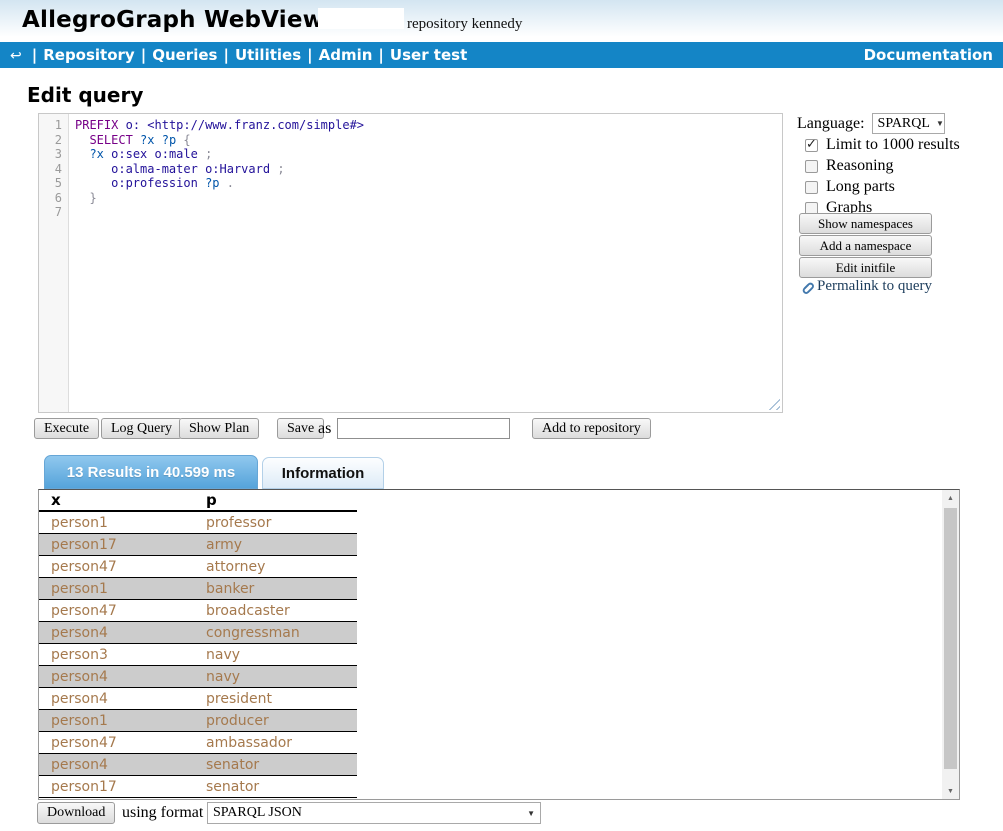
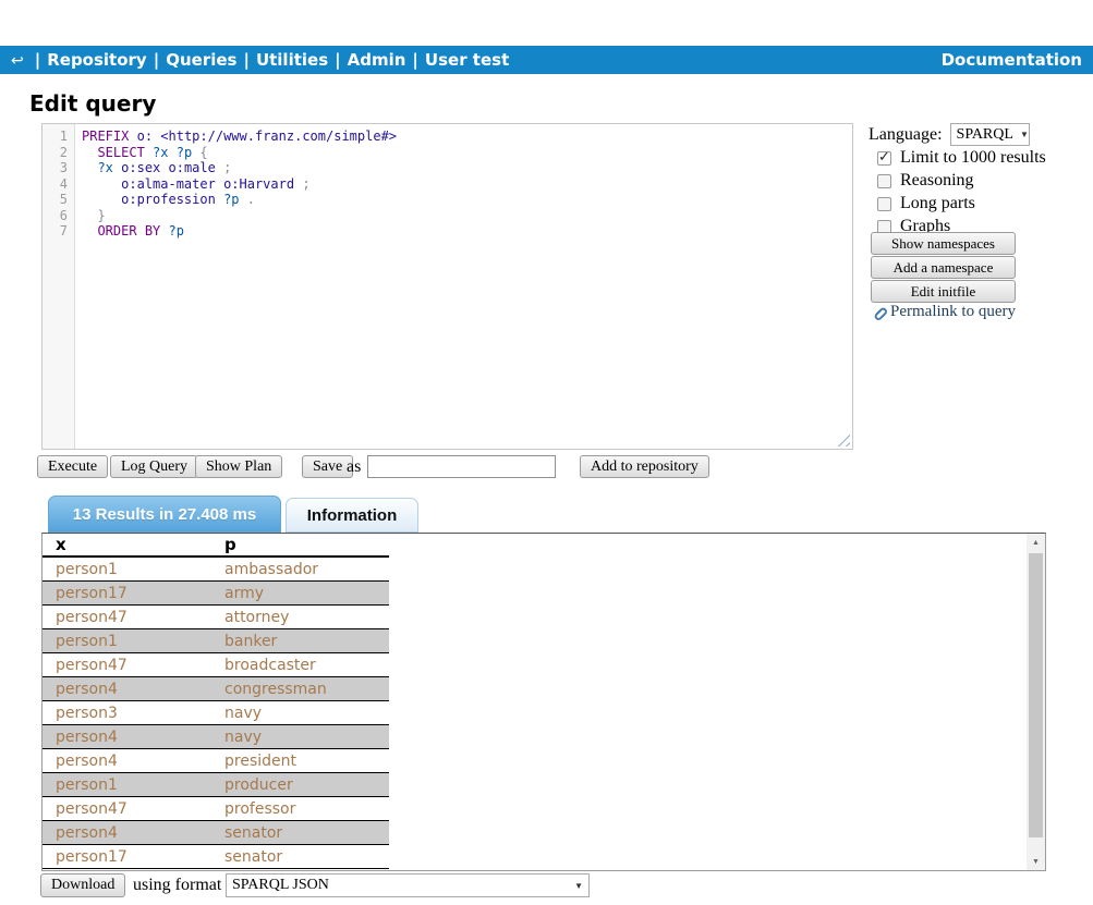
- AllegroGraph WebView
- repository kennedy
  ↩ | Repository | Queries | Utilities | Admin | User test
  Documentation
  Edit query
  1
  2
  3
  4
  5
  6
  7
  PREFIX o: <http://www.franz.com/simple#>
  SELECT ?x ?p {
  ?x o:sex o:male ;
  o:alma-mater o:Harvard ;
  o:profession ?p .
  }
+ ORDER BY ?p
  Language:
  SPARQL
  ▼
  Limit to 1000 results
  Reasoning
  Long parts
  Graphs
  Show namespaces
  Add a namespace
  Edit initfile
  Permalink to query
  Execute
  Log Query
  Show Plan
  Save
  as
  Add to repository
- 13 Results in 40.599 ms
+ 13 Results in 27.408 ms
  Information
  x
  p
  person1
- professor
+ ambassador
  person17
  army
  person47
  attorney
  person1
  banker
  person47
  broadcaster
  person4
  congressman
  person3
  navy
  person4
  navy
  person4
  president
  person1
  producer
  person47
- ambassador
+ professor
  person4
  senator
  person17
  senator
  ▲
  ▼
  Download
  using format
  SPARQL JSON
  ▼
